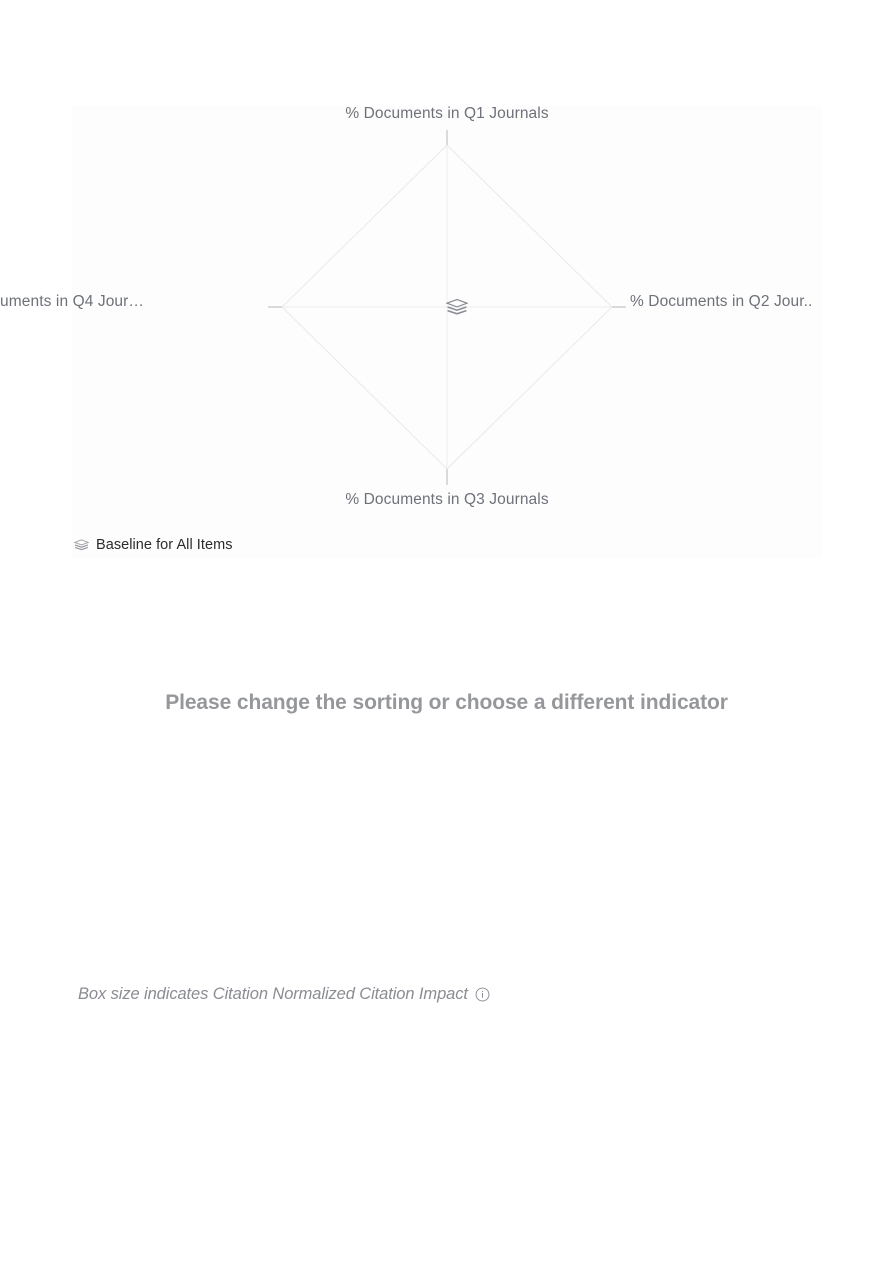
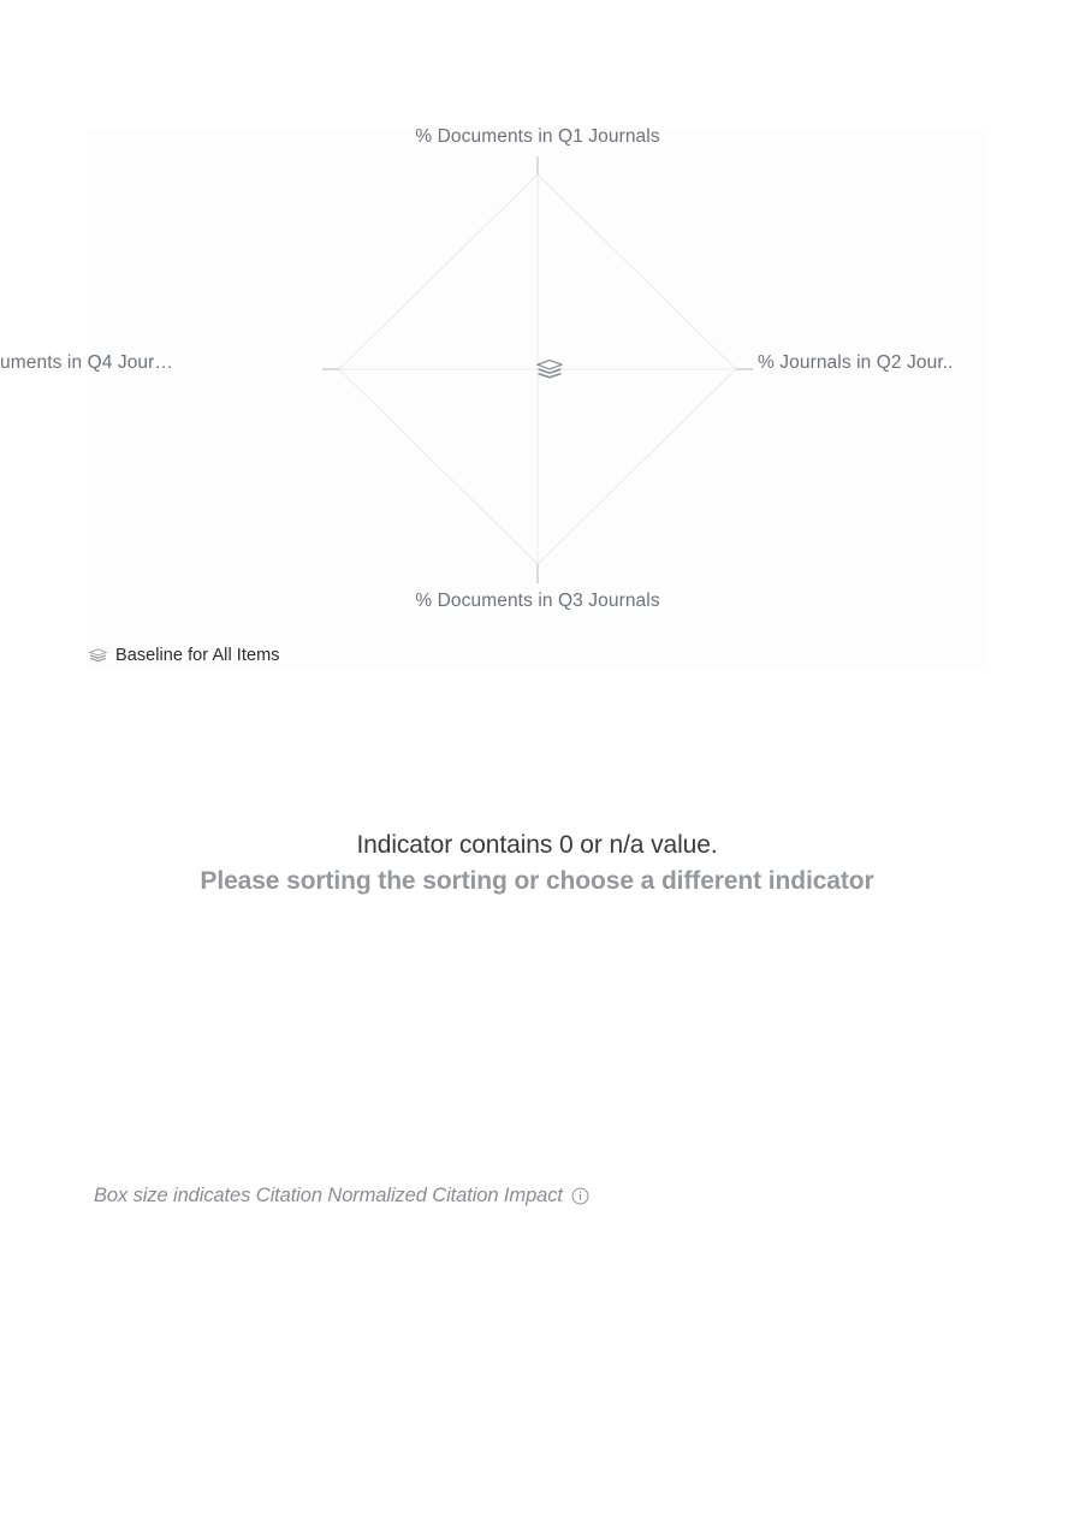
  % Documents in Q1 Journals
- % Documents in Q2 Jour..
+ % Journals in Q2 Jour..
  % Documents in Q3 Journals
  uments in Q4 Jour…
  Baseline for All Items
+ Indicator contains 0 or n/a value.
- Please change the sorting or choose a different indicator
+ Please sorting the sorting or choose a different indicator
  Box size indicates Citation Normalized Citation Impact
